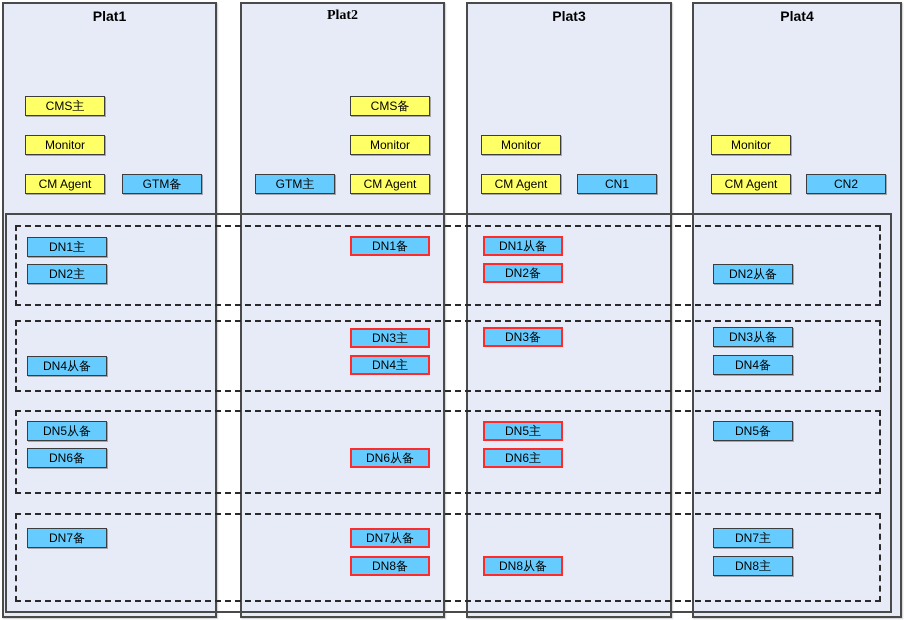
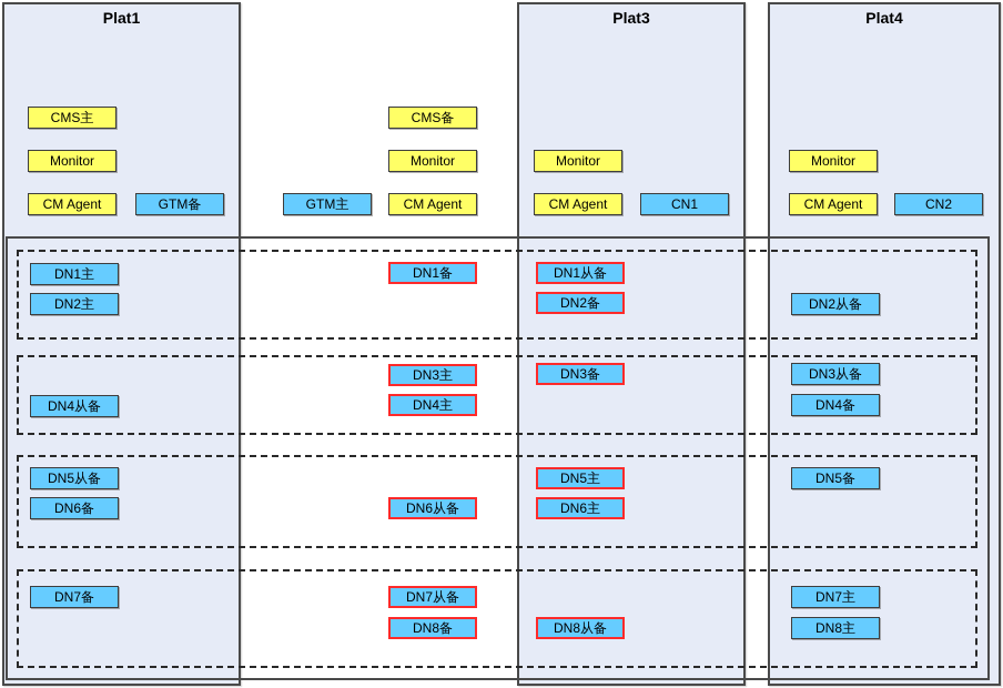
  Plat1
- Plat2
  Plat3
  Plat4
  CMS主
  Monitor
  CM Agent
  GTM备
  CMS备
  Monitor
  GTM主
  CM Agent
  Monitor
  CM Agent
  CN1
  Monitor
  CM Agent
  CN2
  DN1主
  DN2主
  DN1备
  DN1从备
  DN2备
  DN2从备
  DN4从备
  DN3主
  DN4主
  DN3备
  DN3从备
  DN4备
  DN5从备
  DN6备
  DN6从备
  DN5主
  DN6主
  DN5备
  DN7备
  DN7从备
  DN8备
  DN8从备
  DN7主
  DN8主
